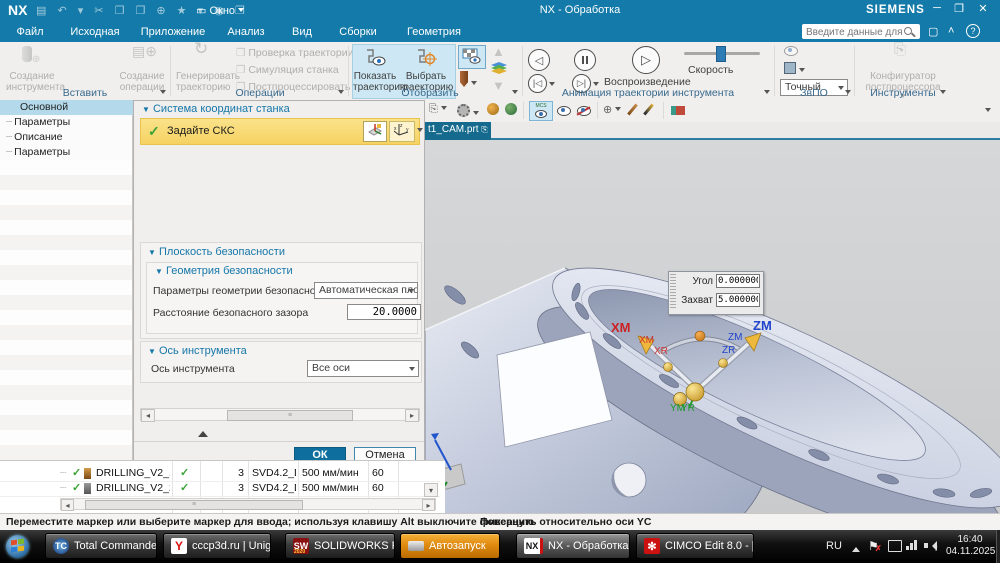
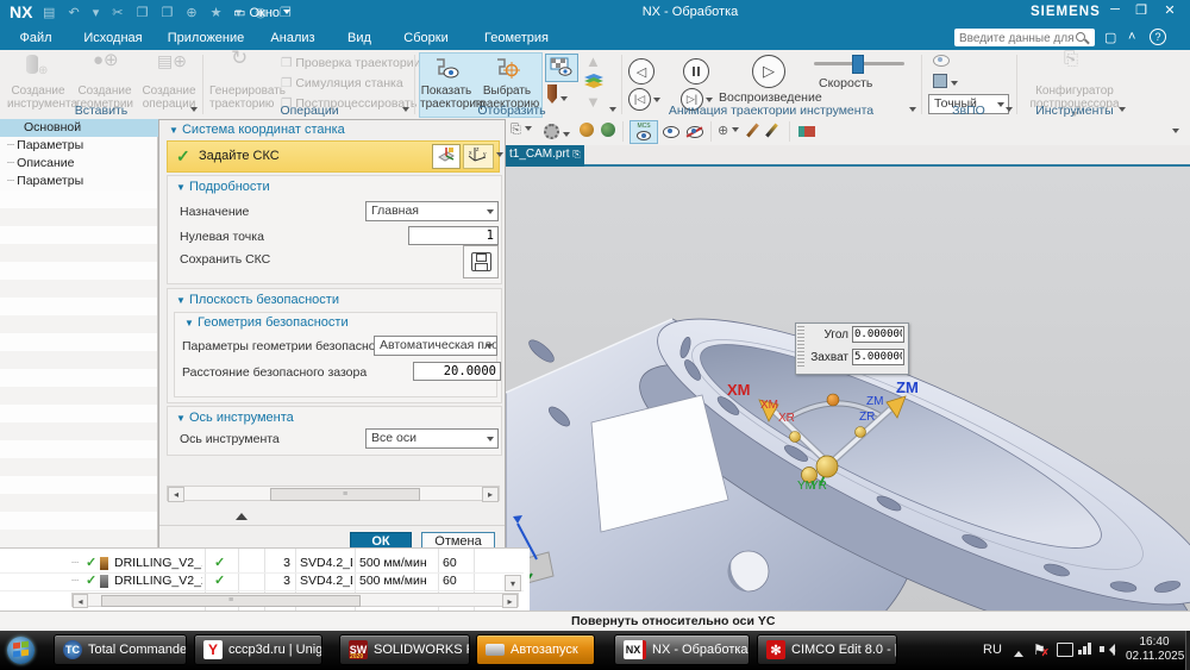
  NX
  ▤ ↶ ▾ ✂ ❐ ❐ ⊕ ★ ▾ ◉ ❐
  ▭ Окно
  NX - Обработка
  SIEMENS
  ─
  ❐
  ✕
  Файл
  Исходная
  Приложение
  Анализ
  Вид
  Сборки
  Геометрия
  Введите данные для
  ▢
  ˄
  ?
  ⊕
  Создание инструмент
+ ●⊕
+ Создание геометрии
  ▤⊕
  Создание операции
  Вставить
  ↻
  Генерироват траекторию
  ❒ Проверка траектории
  ❒ Симуляция станка
  ❒ Постпроцессироват
  Операции
  Показать траектор
  Выбрать траекторию
  ▲
  ▼
  Отобразить
  ◁
  |◁
  ▷|
  ▷
  Воспроизведение
  Скорость
  Анимация траектории инструмента
  Точный
  ЗвПО
  ⎘
  Конфигуратор постпроцессора
  Инструменты
  ⎘
  ⊕
  t1_CAM.prt ⎘
  XM
  XM
  XR
  ZM
  ZM
  ZR
  YM
  YR
  Угол
  0.00000
  Захват
  5.00000
  Основной
  ┄ Параметры
  ┄ Описание
  ┄ Параметры
  ▼ Система координат станка
  ✓
  Задайте СКС
+ ▼ Подробности
+ Назначение
+ Главная
+ Нулевая точка
+ 1
+ Сохранить СКС
  ▼ Плоскость безопасности
  ▼ Геометрия безопасности
  Параметры геометрии безопасно
  Автоматическая пло
  Расстояние безопасного зазора
  20.0000
  ▼ Ось инструмента
  Ось инструмента
  Все оси
  ◂
  ▸
  ОК
  Отмена
  ┄
  ✓
  DRILLING_V2_
  ✓
  3
  500 мм/мин
  60
  ┄
  ✓
  DRILLING_V2_
  ✓
  3
  500 мм/мин
  60
  ▾
  ◂
  ▸
- Переместите маркер или выберите маркер для ввода; используя клавишу Alt выключите фиксацию
  Повернуть относительно оси YC
  TC
  Total Commande
  Y
  cccp3d.ru | Unig
  SW
  Автозапуск
  NX
  NX - Обработка
  ✻
  CIMCO Edit 8.0 -
  RU
  ⚑
  ✗
  )
  16:40
- 04.11.2025
+ 02.11.2025
